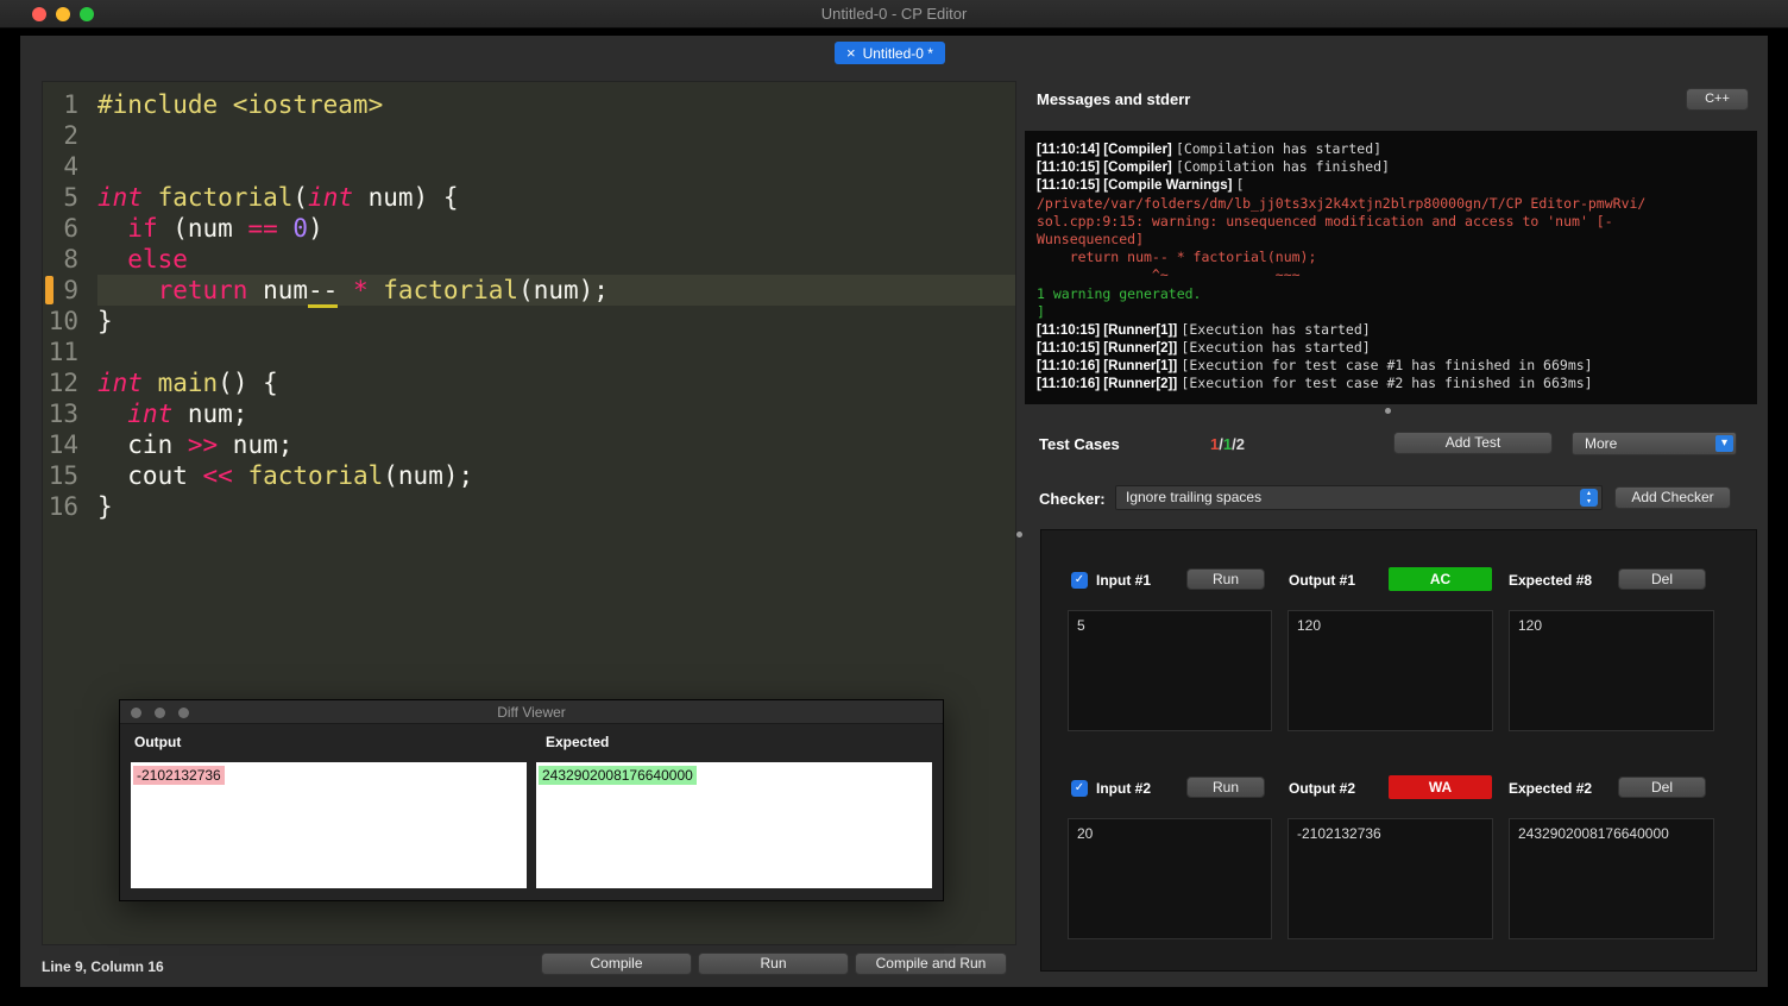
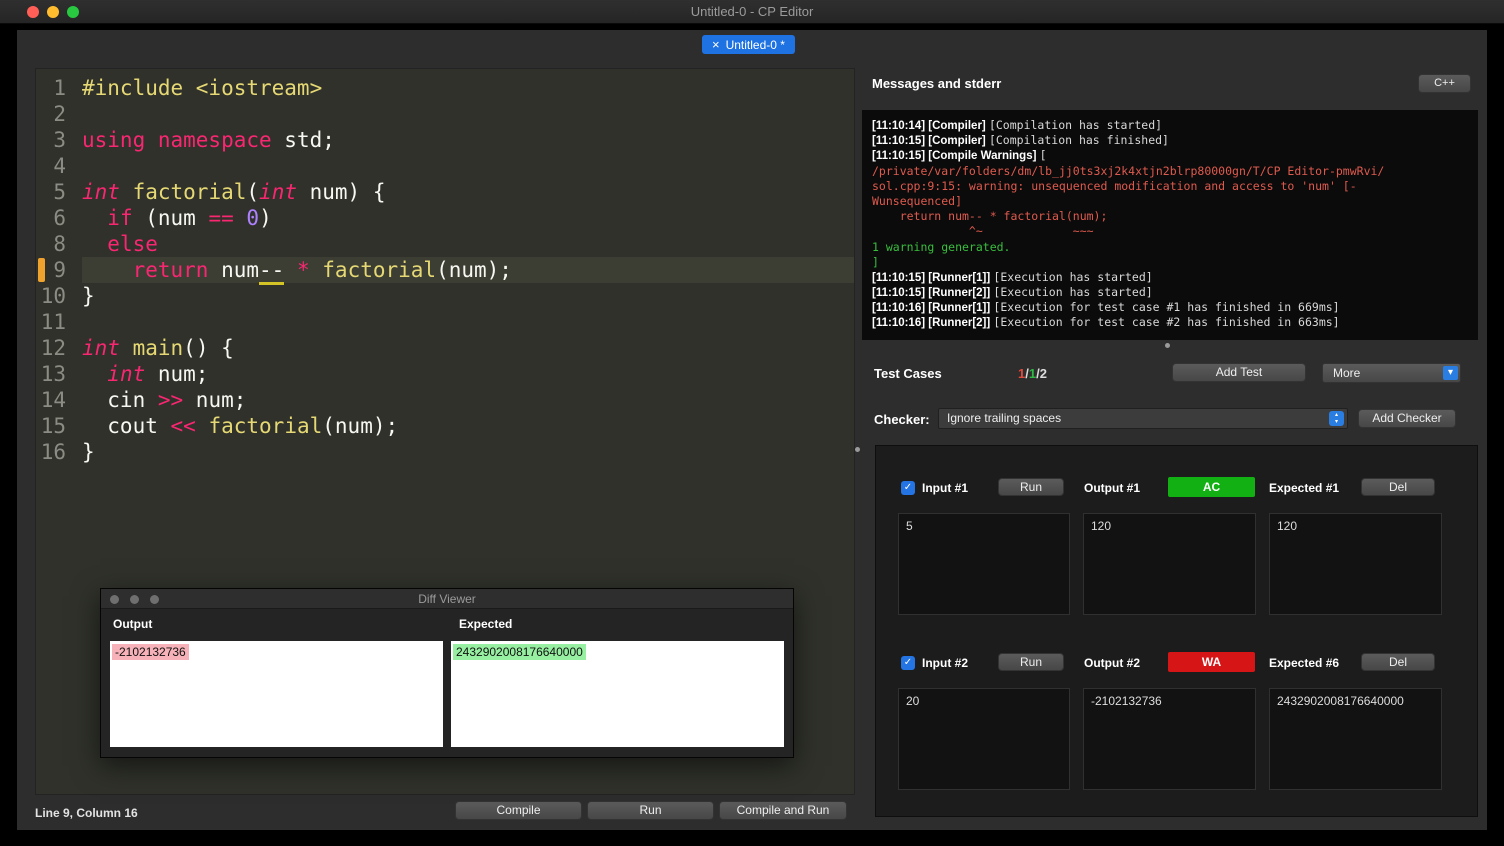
  Untitled-0 - CP Editor
  ×
  Untitled-0 *
  1
  #include <iostream>
  2
+ 3
+ using namespace std;
  4
  5
  int factorial(int num) {
  6
  if (num == 0)
  8
  else
  9
  return num-- * factorial(num);
  10
  }
  11
  12
  int main() {
  13
  int num;
  14
  cin >> num;
  15
  cout << factorial(num);
  16
  }
  Line 9, Column 16
  Compile
  Run
  Compile and Run
  Messages and stderr
  C++
  [11:10:14] [Compiler] [Compilation has started]
  [11:10:15] [Compiler] [Compilation has finished]
  [11:10:15] [Compile Warnings] [
  /private/var/folders/dm/lb_jj0ts3xj2k4xtjn2blrp80000gn/T/CP Editor-pmwRvi/
  sol.cpp:9:15: warning: unsequenced modification and access to 'num' [-
  Wunsequenced]
  return num-- * factorial(num);
  ^~ ~~~
  1 warning generated.
  ]
  [11:10:15] [Runner[1]] [Execution has started]
  [11:10:15] [Runner[2]] [Execution has started]
  [11:10:16] [Runner[1]] [Execution for test case #1 has finished in 669ms]
  [11:10:16] [Runner[2]] [Execution for test case #2 has finished in 663ms]
  Test Cases
  1/1/2
  Add Test
  More
  ▾
  Checker:
  Ignore trailing spaces
  Add Checker
  ✓
  Input #1
  Run
  Output #1
  AC
- Expected #8
+ Expected #1
  Del
  5
  120
  120
  ✓
  Input #2
  Run
  Output #2
  WA
- Expected #2
+ Expected #6
  Del
  20
  -2102132736
  2432902008176640000
  Diff Viewer
  Output
  Expected
  -2102132736
  2432902008176640000
